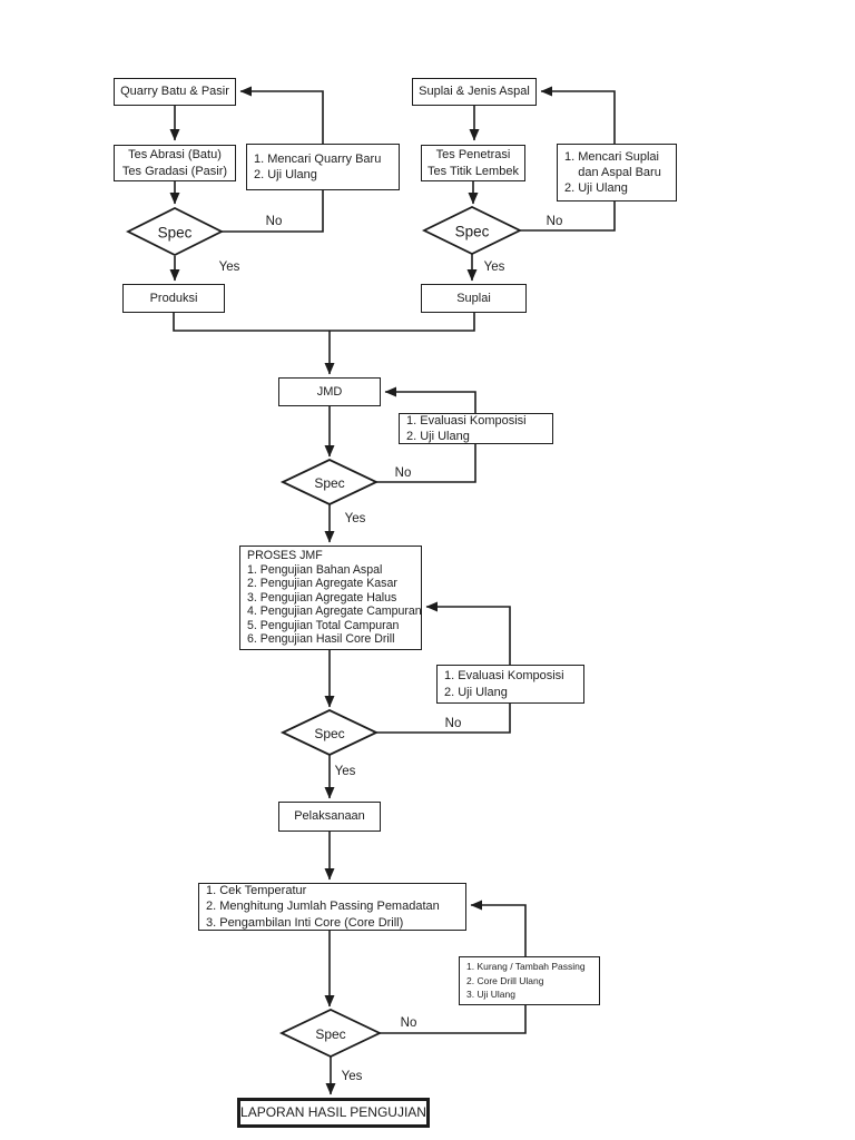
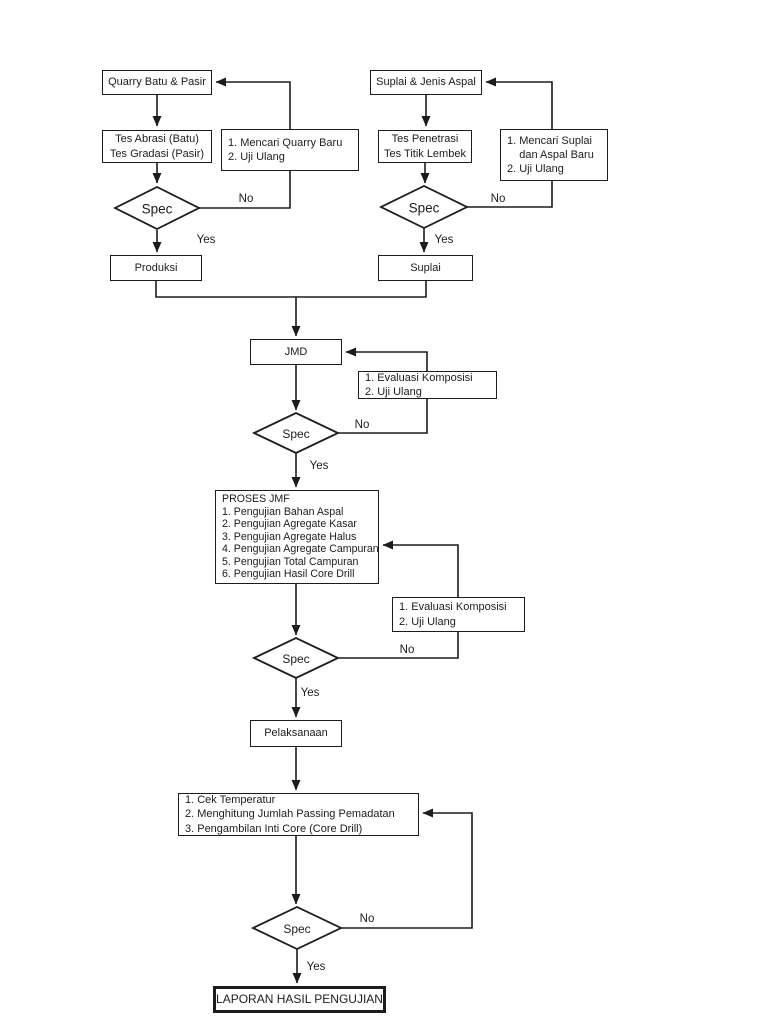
  Quarry Batu & Pasir
  Suplai & Jenis Aspal
  Tes Abrasi (Batu)
  Tes Gradasi (Pasir)
  Tes Penetrasi
  Tes Titik Lembek
  1. Mencari Quarry Baru
  2. Uji Ulang
  1. Mencari Suplai
  dan Aspal Baru
  2. Uji Ulang
  Produksi
  Suplai
  JMD
  1. Evaluasi Komposisi
  2. Uji Ulang
  PROSES JMF
  1. Pengujian Bahan Aspal
  2. Pengujian Agregate Kasar
  3. Pengujian Agregate Halus
  4. Pengujian Agregate Campuran
  5. Pengujian Total Campuran
  6. Pengujian Hasil Core Drill
  1. Evaluasi Komposisi
  2. Uji Ulang
  Pelaksanaan
  1. Cek Temperatur
  2. Menghitung Jumlah Passing Pemadatan
  3. Pengambilan Inti Core (Core Drill)
- 1. Kurang / Tambah Passing
- 2. Core Drill Ulang
- 3. Uji Ulang
  LAPORAN HASIL PENGUJIAN
  Spec
  Spec
  Spec
  Spec
  Spec
  No
  Yes
  No
  Yes
  No
  Yes
  No
  Yes
  No
  Yes
